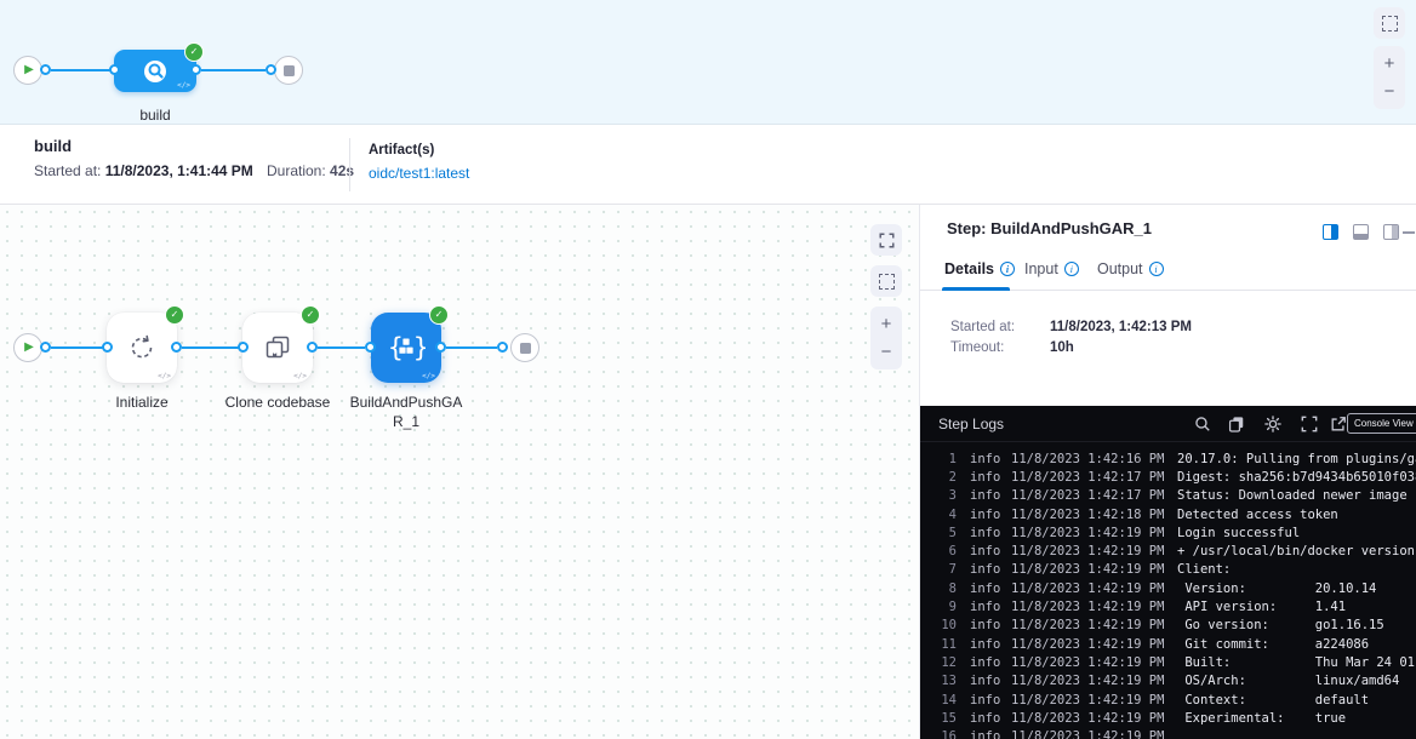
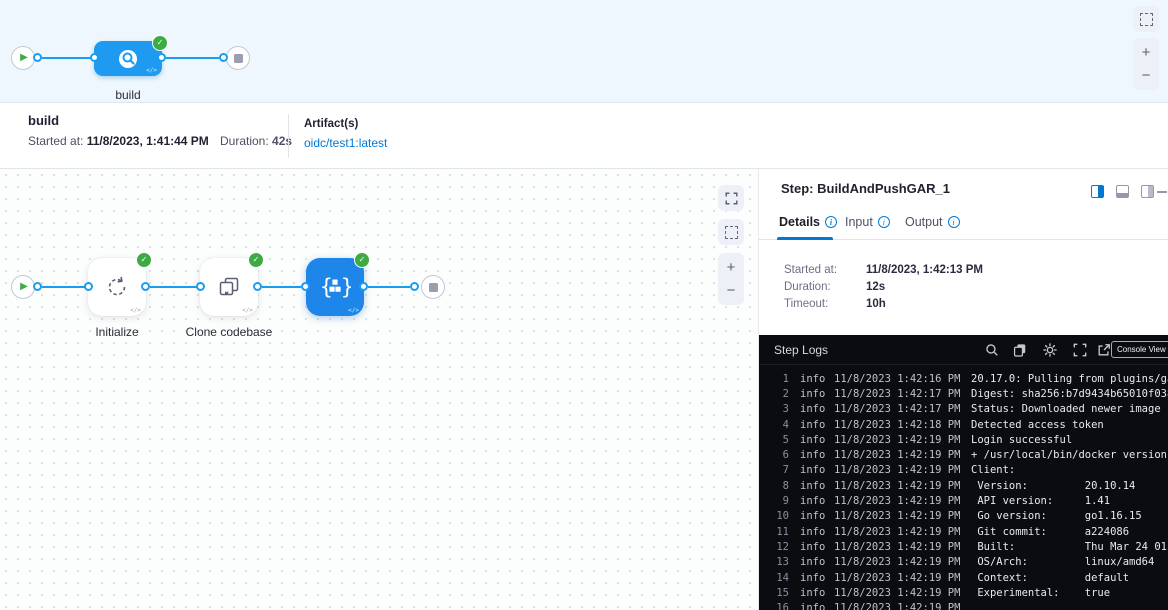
  ▶
  ✓
  build
  +
  −
  build
  Started at: 11/8/2023, 1:41:44 PM
  Duration: 42
  Artifact(s)
  oidc/test1:latest
  ▶
  ✓
  ✓
  {
  }
  ✓
  Initialize
  Clone codebase
- BuildAndPushGAR_1
  +
  −
  Step: BuildAndPushGAR_1
  Details
  i
  Input
  i
  Output
  i
  Started at:
  11/8/2023, 1:42:13 PM
+ Duration:
+ 12s
  Timeout:
  10h
  Step Logs
  Console View
  1
  info
  11/8/2023 1:42:16 PM
  20.17.0: Pulling from plugins/g
  2
  info
  11/8/2023 1:42:17 PM
  Digest: sha256:b7d9434b65010f03
  3
  info
  11/8/2023 1:42:17 PM
  Status: Downloaded newer image
  4
  info
  11/8/2023 1:42:18 PM
  Detected access token
  5
  info
  11/8/2023 1:42:19 PM
  Login successful
  6
  info
  11/8/2023 1:42:19 PM
  + /usr/local/bin/docker version
  7
  info
  11/8/2023 1:42:19 PM
  Client:
  8
  info
  11/8/2023 1:42:19 PM
  Version: 20.10.14
  9
  info
  11/8/2023 1:42:19 PM
  API version: 1.41
  10
  info
  11/8/2023 1:42:19 PM
  Go version: go1.16.15
  11
  info
  11/8/2023 1:42:19 PM
  Git commit: a224086
  12
  info
  11/8/2023 1:42:19 PM
  Built: Thu Mar 24 01
  13
  info
  11/8/2023 1:42:19 PM
  OS/Arch: linux/amd64
  14
  info
  11/8/2023 1:42:19 PM
  Context: default
  15
  info
  11/8/2023 1:42:19 PM
  Experimental: true
  16
  info
  11/8/2023 1:42:19 PM
